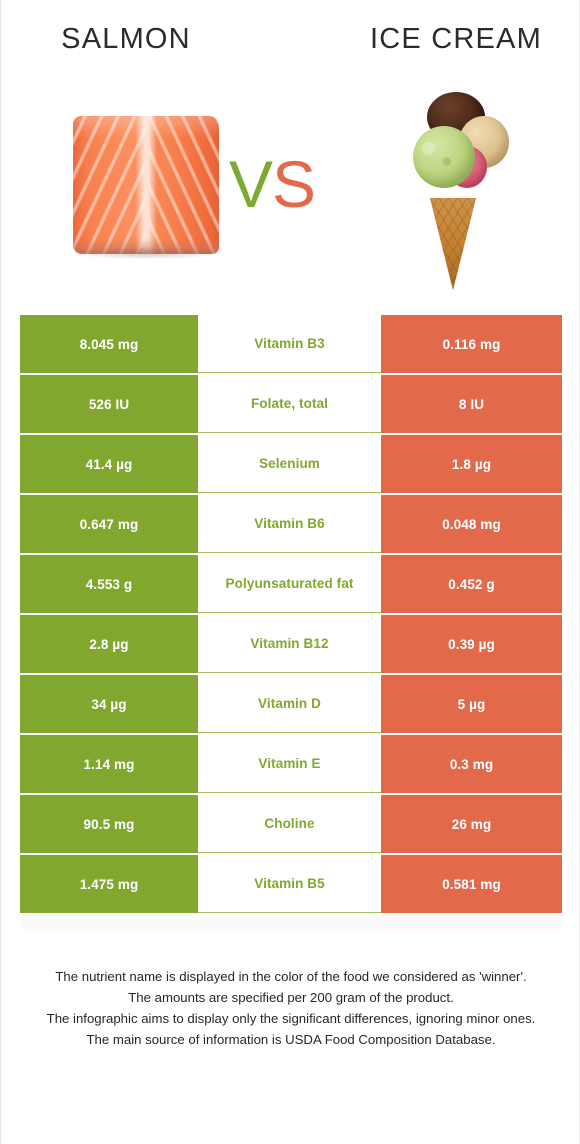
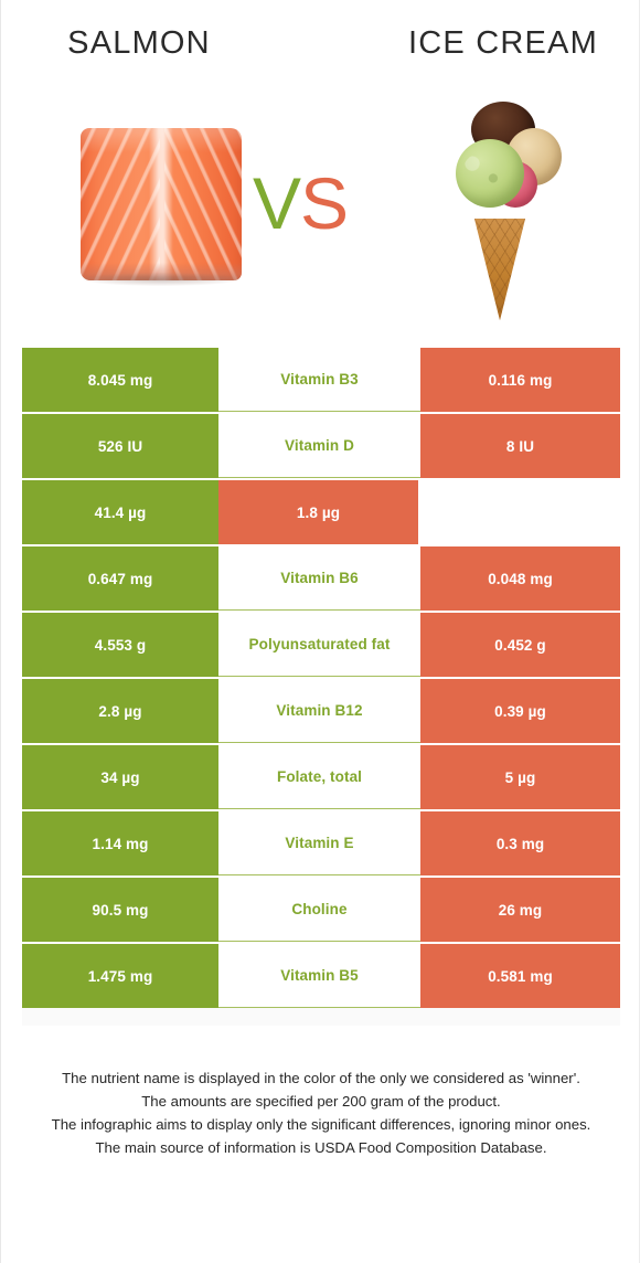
  SALMON
  ICE CREAM
  VS
  8.045 mg
  Vitamin B3
  0.116 mg
  526 IU
- Folate, total
+ Vitamin D
  8 IU
  41.4 µg
- Selenium
  1.8 µg
  0.647 mg
  Vitamin B6
  0.048 mg
  4.553 g
  Polyunsaturated fat
  0.452 g
  2.8 µg
  Vitamin B12
  0.39 µg
  34 µg
- Vitamin D
+ Folate, total
  5 µg
  1.14 mg
  Vitamin E
  0.3 mg
  90.5 mg
  Choline
  26 mg
  1.475 mg
  Vitamin B5
  0.581 mg
- The nutrient name is displayed in the color of the food we considered as 'winner'.
+ The nutrient name is displayed in the color of the only we considered as 'winner'.
  The amounts are specified per 200 gram of the product.
  The infographic aims to display only the significant differences, ignoring minor ones.
  The main source of information is USDA Food Composition Database.
